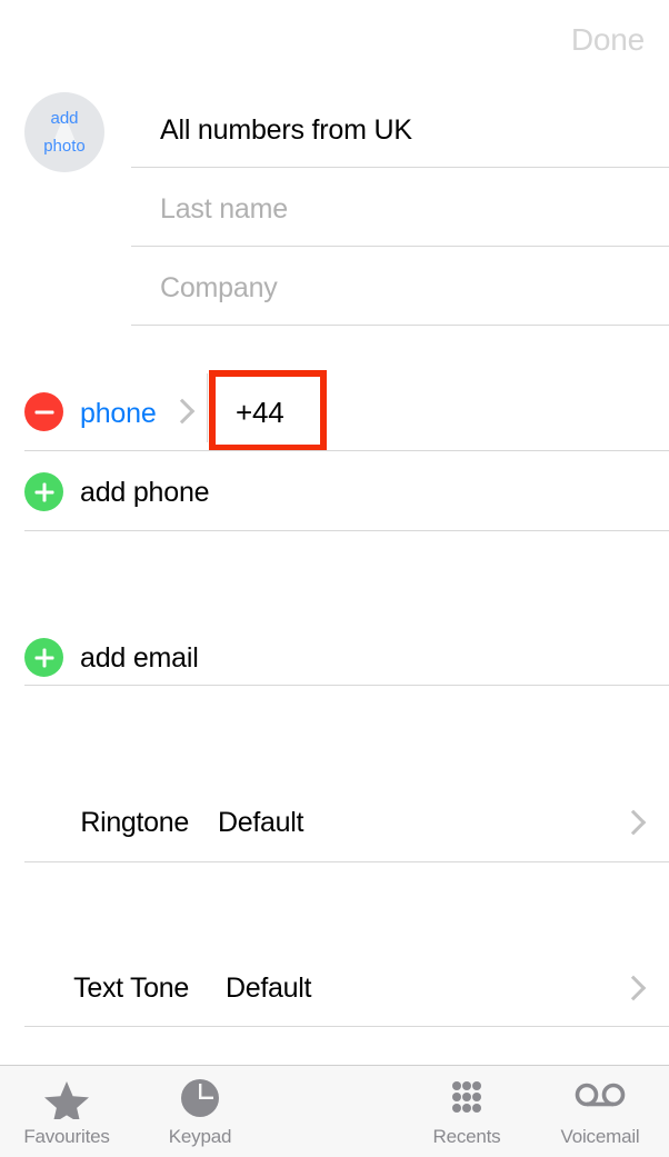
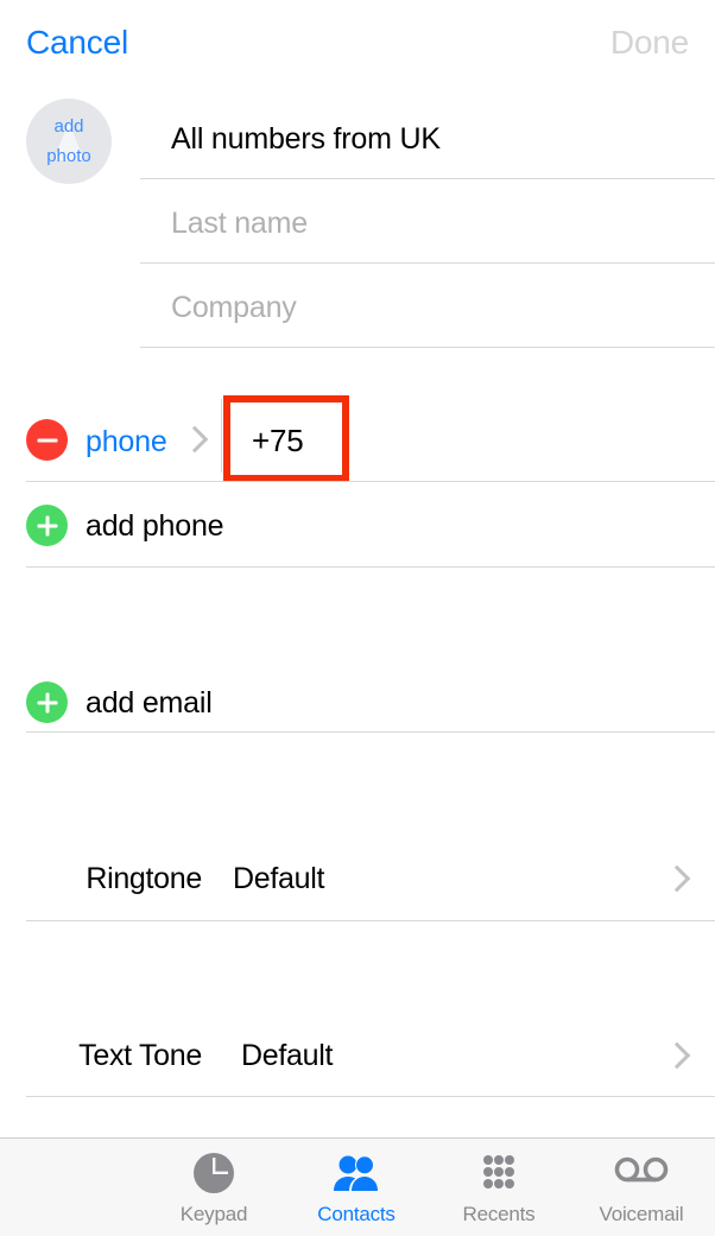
+ Cancel
  Done
  add
  photo
  All numbers from UK
  Last name
  Company
  phone
- +44
+ +75
  add phone
  add email
  Ringtone
  Default
  Text Tone
  Default
- Favourites
  Keypad
+ Contacts
  Recents
  Voicemail
